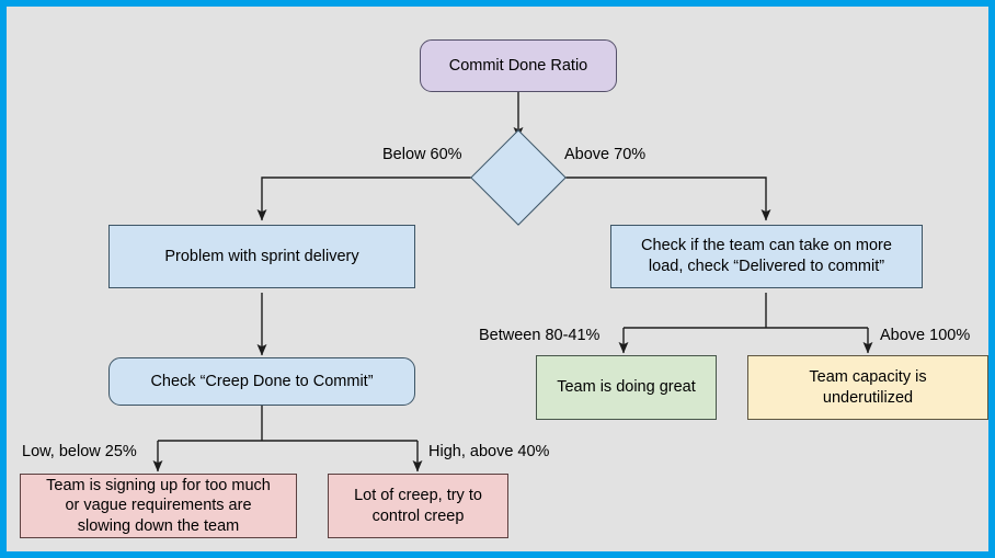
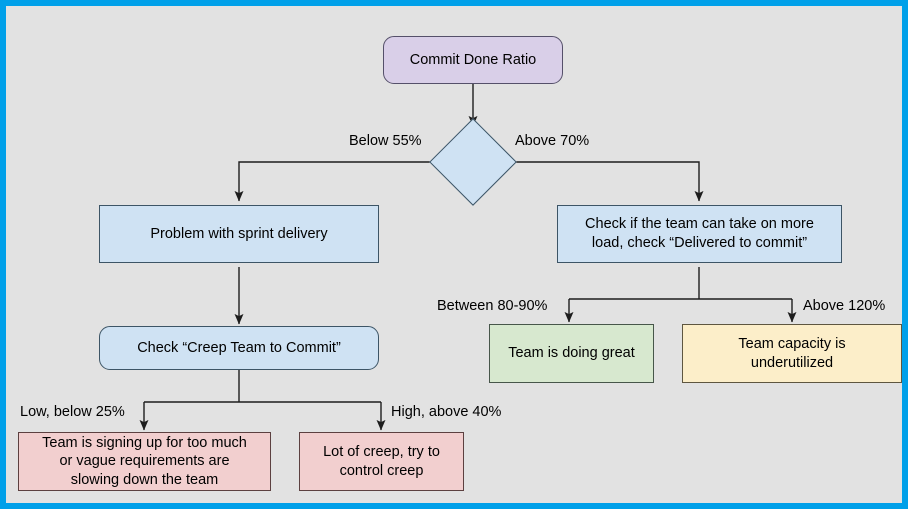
  Commit Done Ratio
- Below 60%
+ Below 55%
  Above 70%
  Problem with sprint delivery
  Check if the team can take on more
  load, check “Delivered to commit”
- Check “Creep Done to Commit”
+ Check “Creep Team to Commit”
- Between 80-41%
+ Between 80-90%
- Above 100%
+ Above 120%
  Team is doing great
  Team capacity is
  underutilized
  Low, below 25%
  High, above 40%
  Team is signing up for too much
  or vague requirements are
  slowing down the team
  Lot of creep, try to
  control creep
